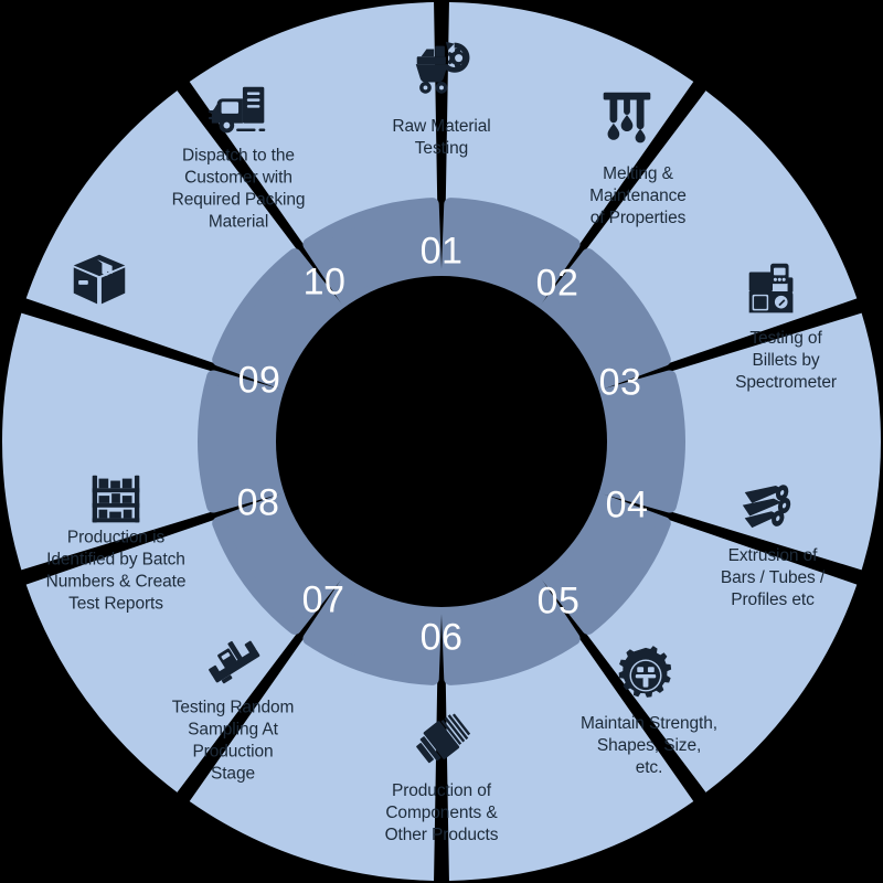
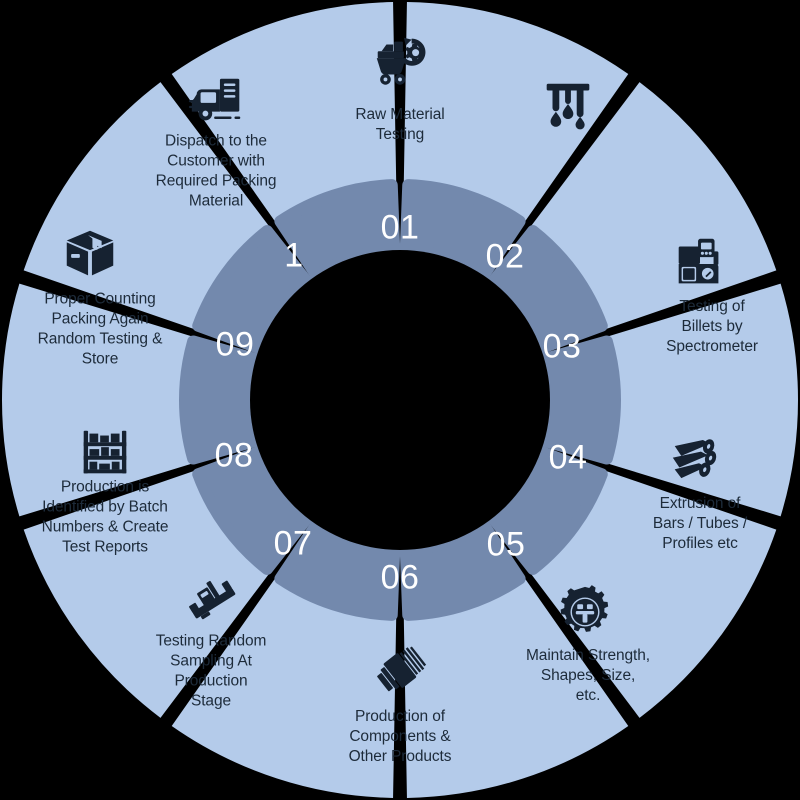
  Raw Material
  Testing
- Melting &
- Maintenance
- of Properties
  Testing of
  Billets by
  Spectrometer
  Extrusion of
  Bars / Tubes /
  Profiles etc
  Maintain Strength,
  Shapes, Size,
  etc.
  Production of
  Components &
  Other Products
  Testing Random
  Sampling At
  Production
  Stage
  Production is
  Identified by Batch
  Numbers & Create
  Test Reports
+ Proper Counting
+ Packing Again
+ Random Testing &
+ Store
  Dispatch to the
  Customer with
  Required Packing
  Material
  01
  02
  03
  04
  05
  06
  07
  08
  09
- 10
+ 1
